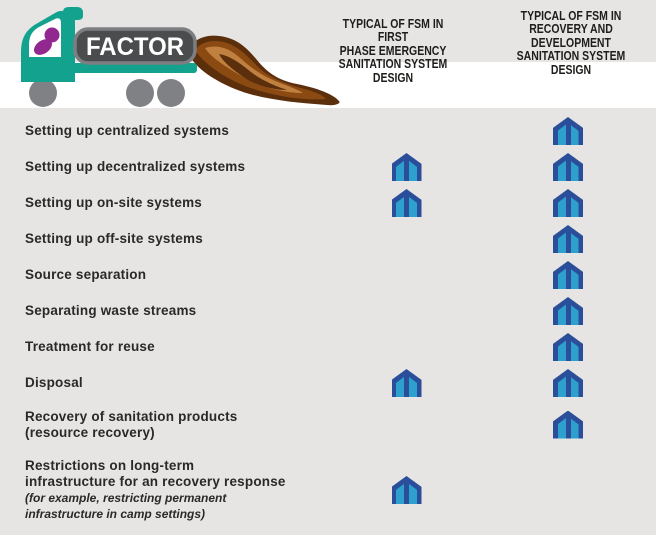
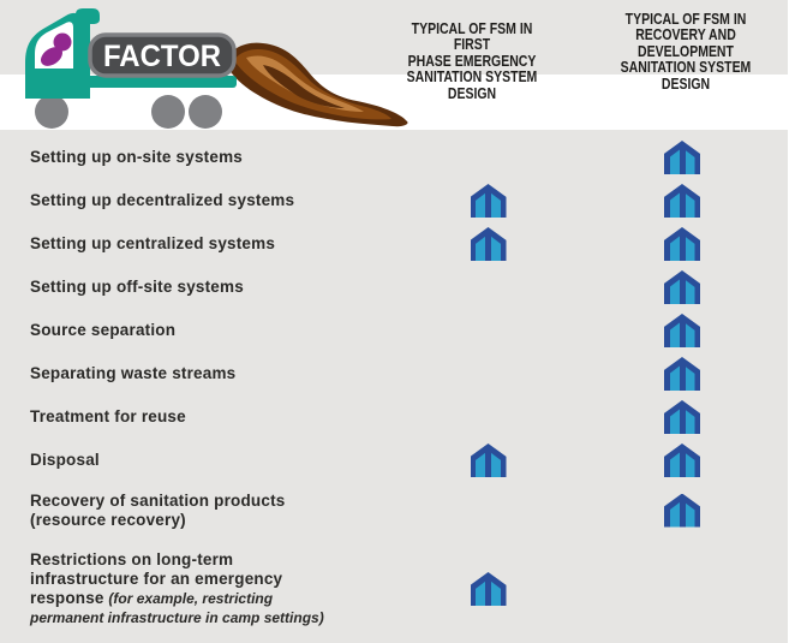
  FACTOR
  TYPICAL OF FSM IN FIRST
  PHASE EMERGENCY
  SANITATION SYSTEM
  DESIGN
  TYPICAL OF FSM IN
  RECOVERY AND
  DEVELOPMENT
  SANITATION SYSTEM
  DESIGN
- Setting up centralized systems
+ Setting up on-site systems
  Setting up decentralized systems
- Setting up on-site systems
+ Setting up centralized systems
  Setting up off-site systems
  Source separation
  Separating waste streams
  Treatment for reuse
  Disposal
  Recovery of sanitation products (resource recovery)
- Restrictions on long-term infrastructure for an recovery response (for example, restricting permanent infrastructure in camp settings)
+ Restrictions on long-term infrastructure for an emergency response (for example, restricting permanent infrastructure in camp settings)
